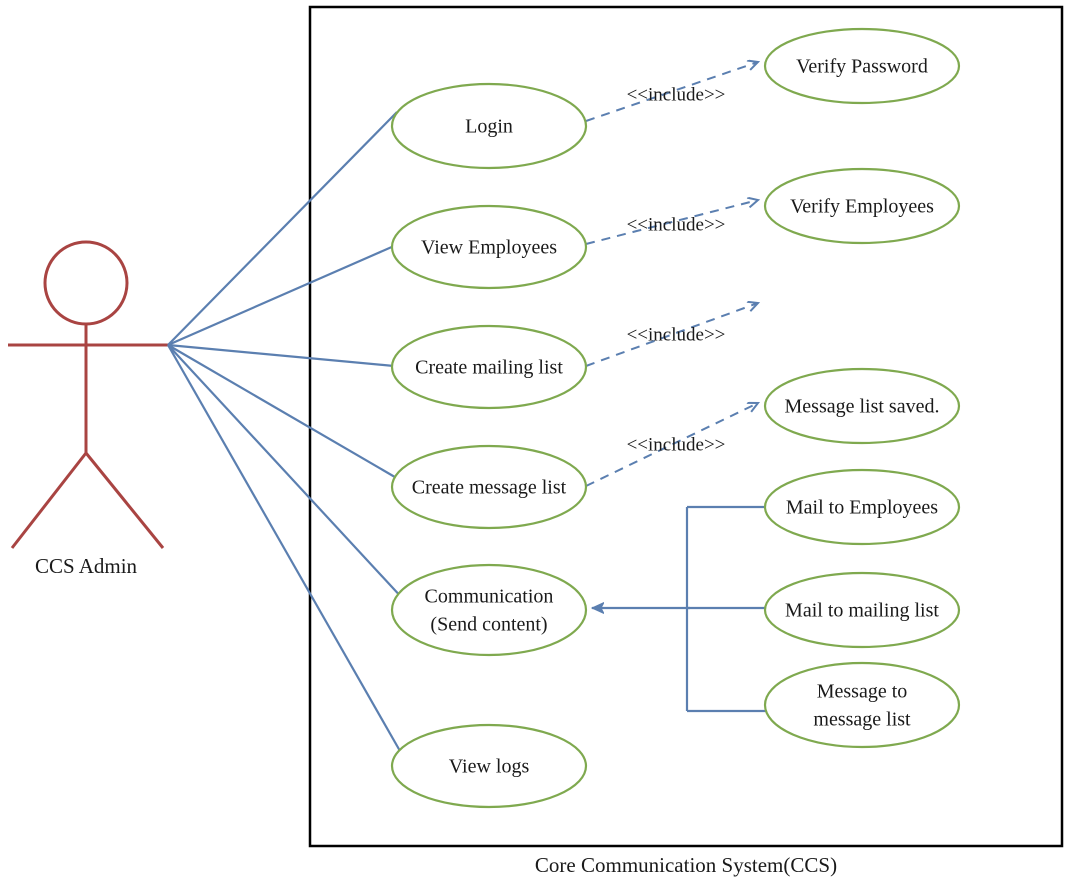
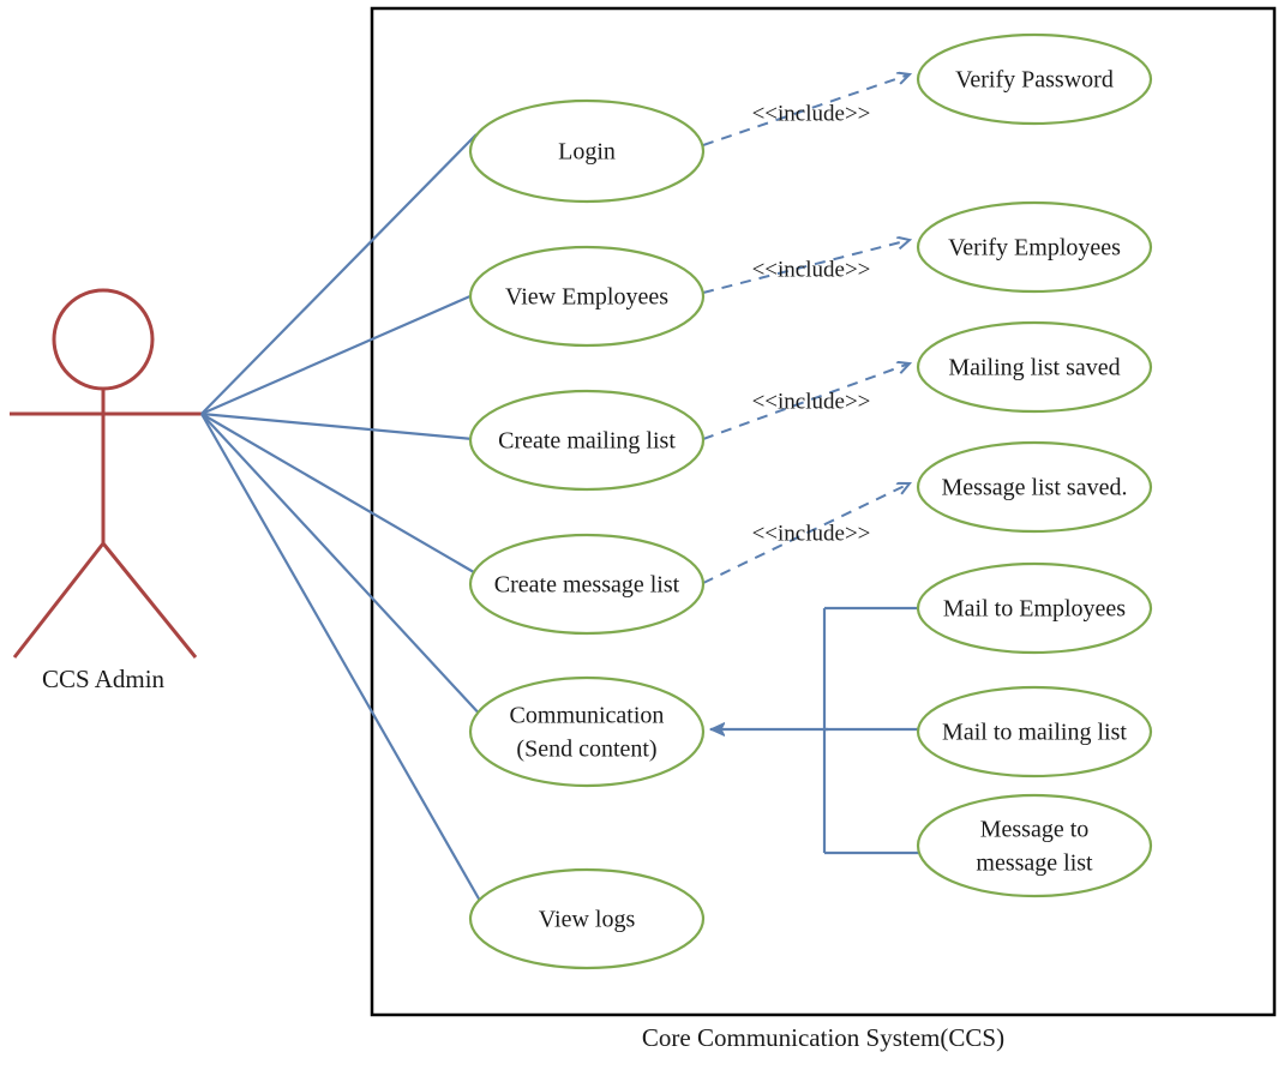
  Core Communication System(CCS)
  CCS Admin
  <<include>>
  <<include>>
  <<include>>
  <<include>>
  Login
  View Employees
  Create mailing list
  Create message list
  Communication
  (Send content)
  View logs
  Verify Password
  Verify Employees
+ Mailing list saved
  Message list saved.
  Mail to Employees
  Mail to mailing list
  Message to
  message list
